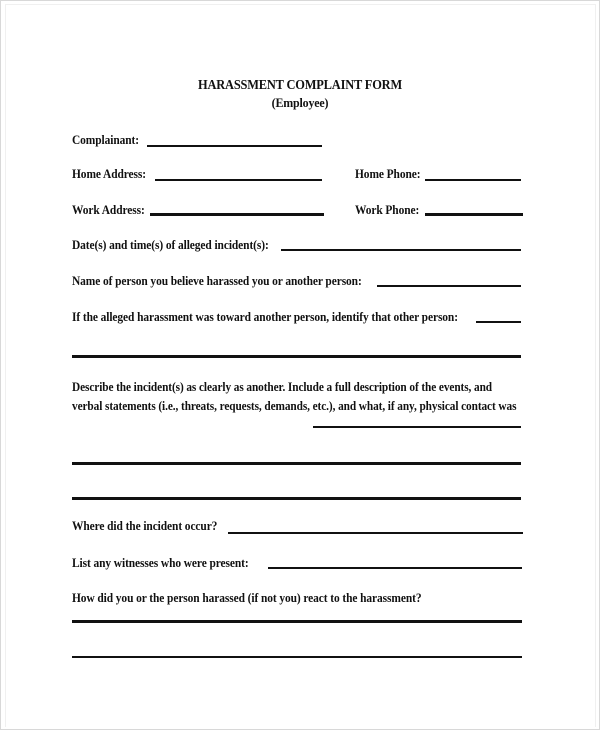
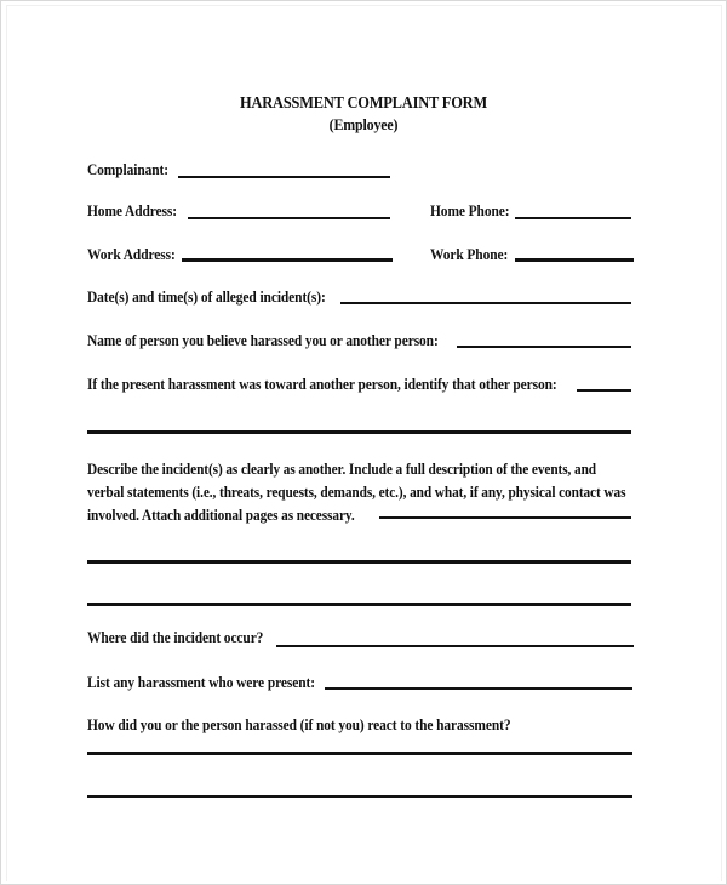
  HARASSMENT COMPLAINT FORM
  (Employee)
  Complainant:
  Home Address:
  Home Phone:
  Work Address:
  Work Phone:
  Date(s) and time(s) of alleged incident(s):
  Name of person you believe harassed you or another person:
- If the alleged harassment was toward another person, identify that other person:
+ If the present harassment was toward another person, identify that other person:
  Describe the incident(s) as clearly as another. Include a full description of the events, and
  verbal statements (i.e., threats, requests, demands, etc.), and what, if any, physical contact was
+ involved. Attach additional pages as necessary.
  Where did the incident occur?
- List any witnesses who were present:
+ List any harassment who were present:
  How did you or the person harassed (if not you) react to the harassment?
